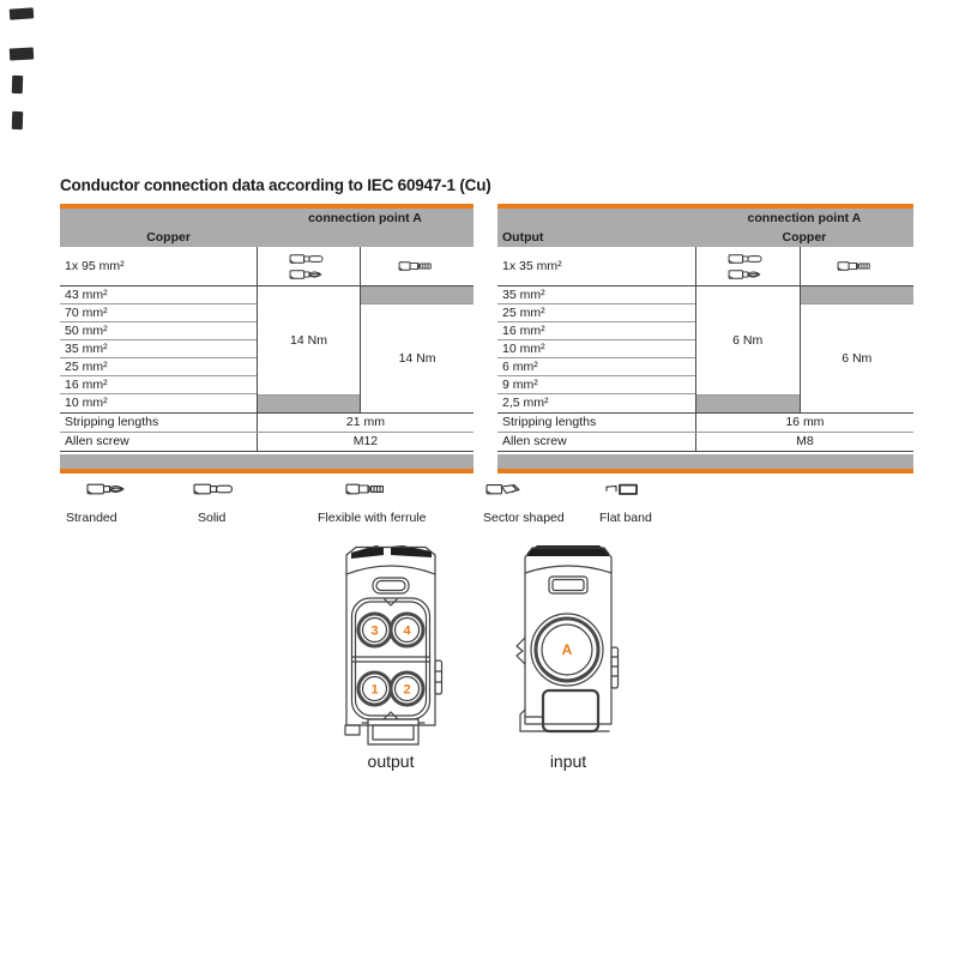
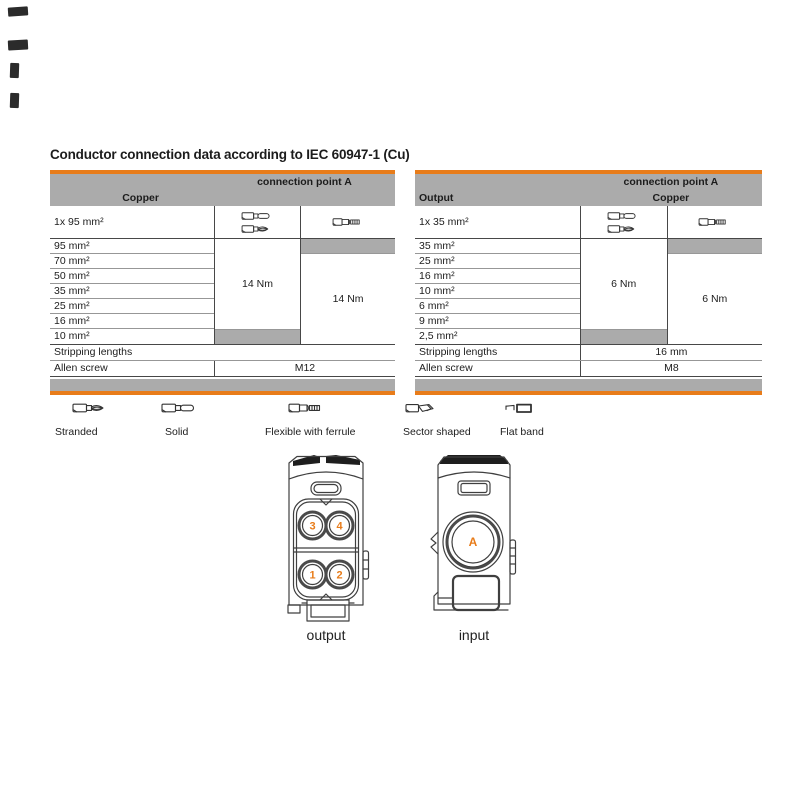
  Conductor connection data according to IEC 60947-1 (Cu)
  connection point A
  Copper
  1x 95 mm²
- 43 mm²
+ 95 mm²
  70 mm²
  50 mm²
  35 mm²
  25 mm²
  16 mm²
  10 mm²
  14 Nm
  14 Nm
  Stripping lengths
- 21 mm
  Allen screw
  M12
  connection point A
  Output
  Copper
  1x 35 mm²
  35 mm²
  25 mm²
  16 mm²
  10 mm²
  6 mm²
  9 mm²
  2,5 mm²
  6 Nm
  6 Nm
  Stripping lengths
  16 mm
  Allen screw
  M8
  Stranded
  Solid
  Flexible with ferrule
  Sector shaped
  Flat band
  3
  4
  1
  2
  output
  A
  input
